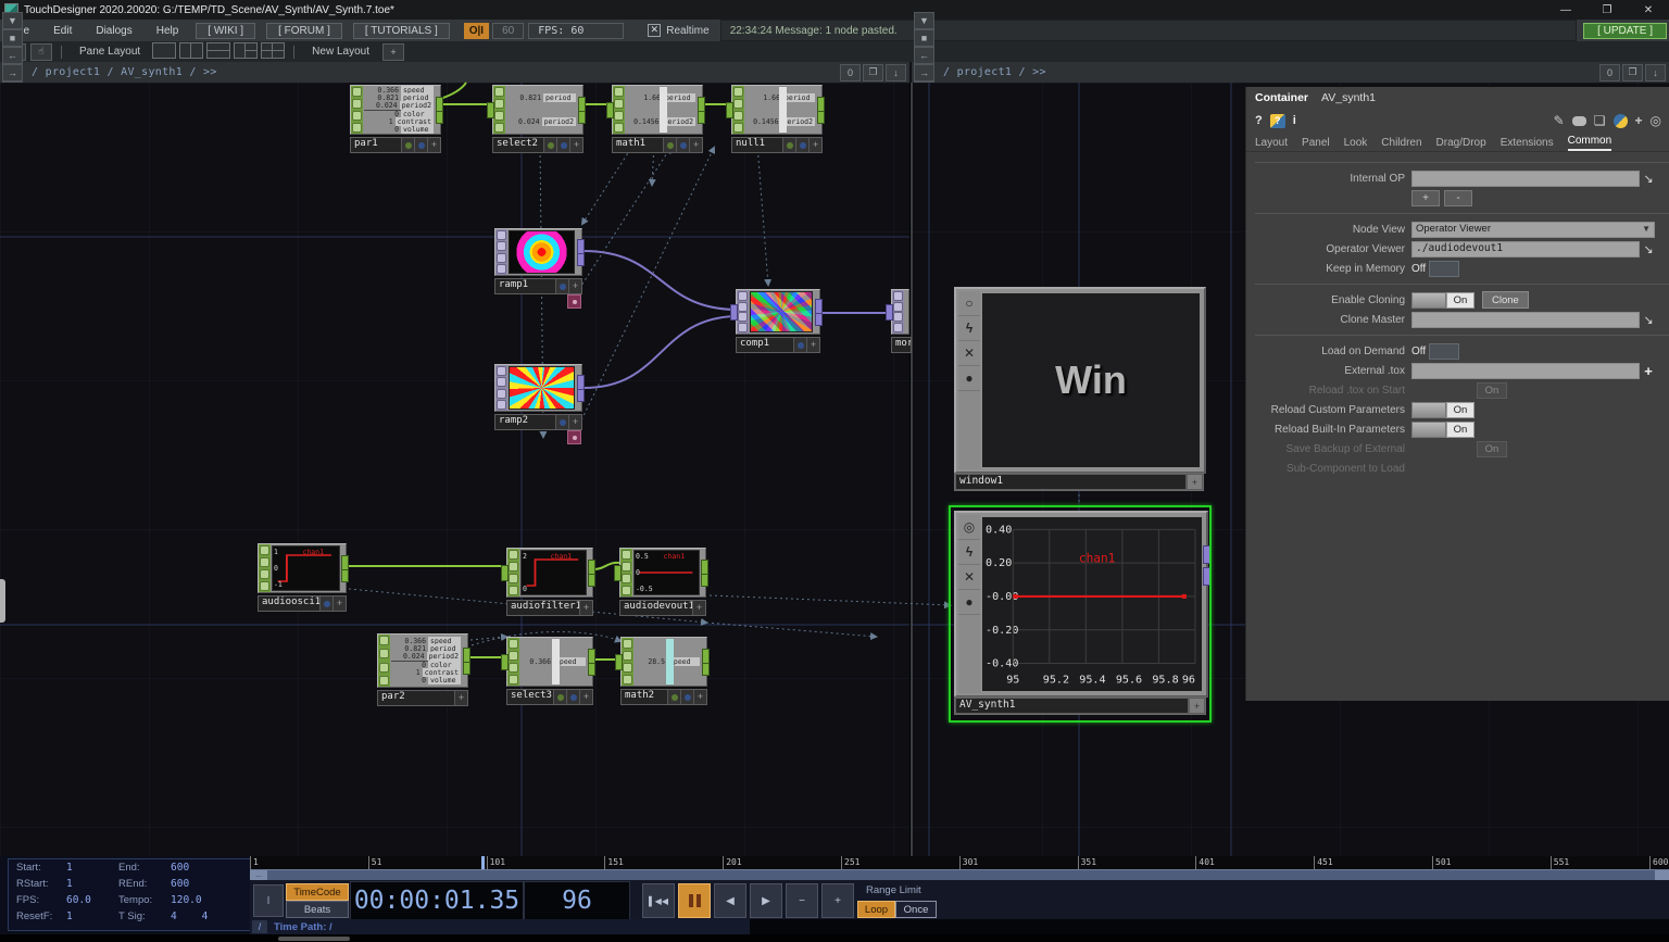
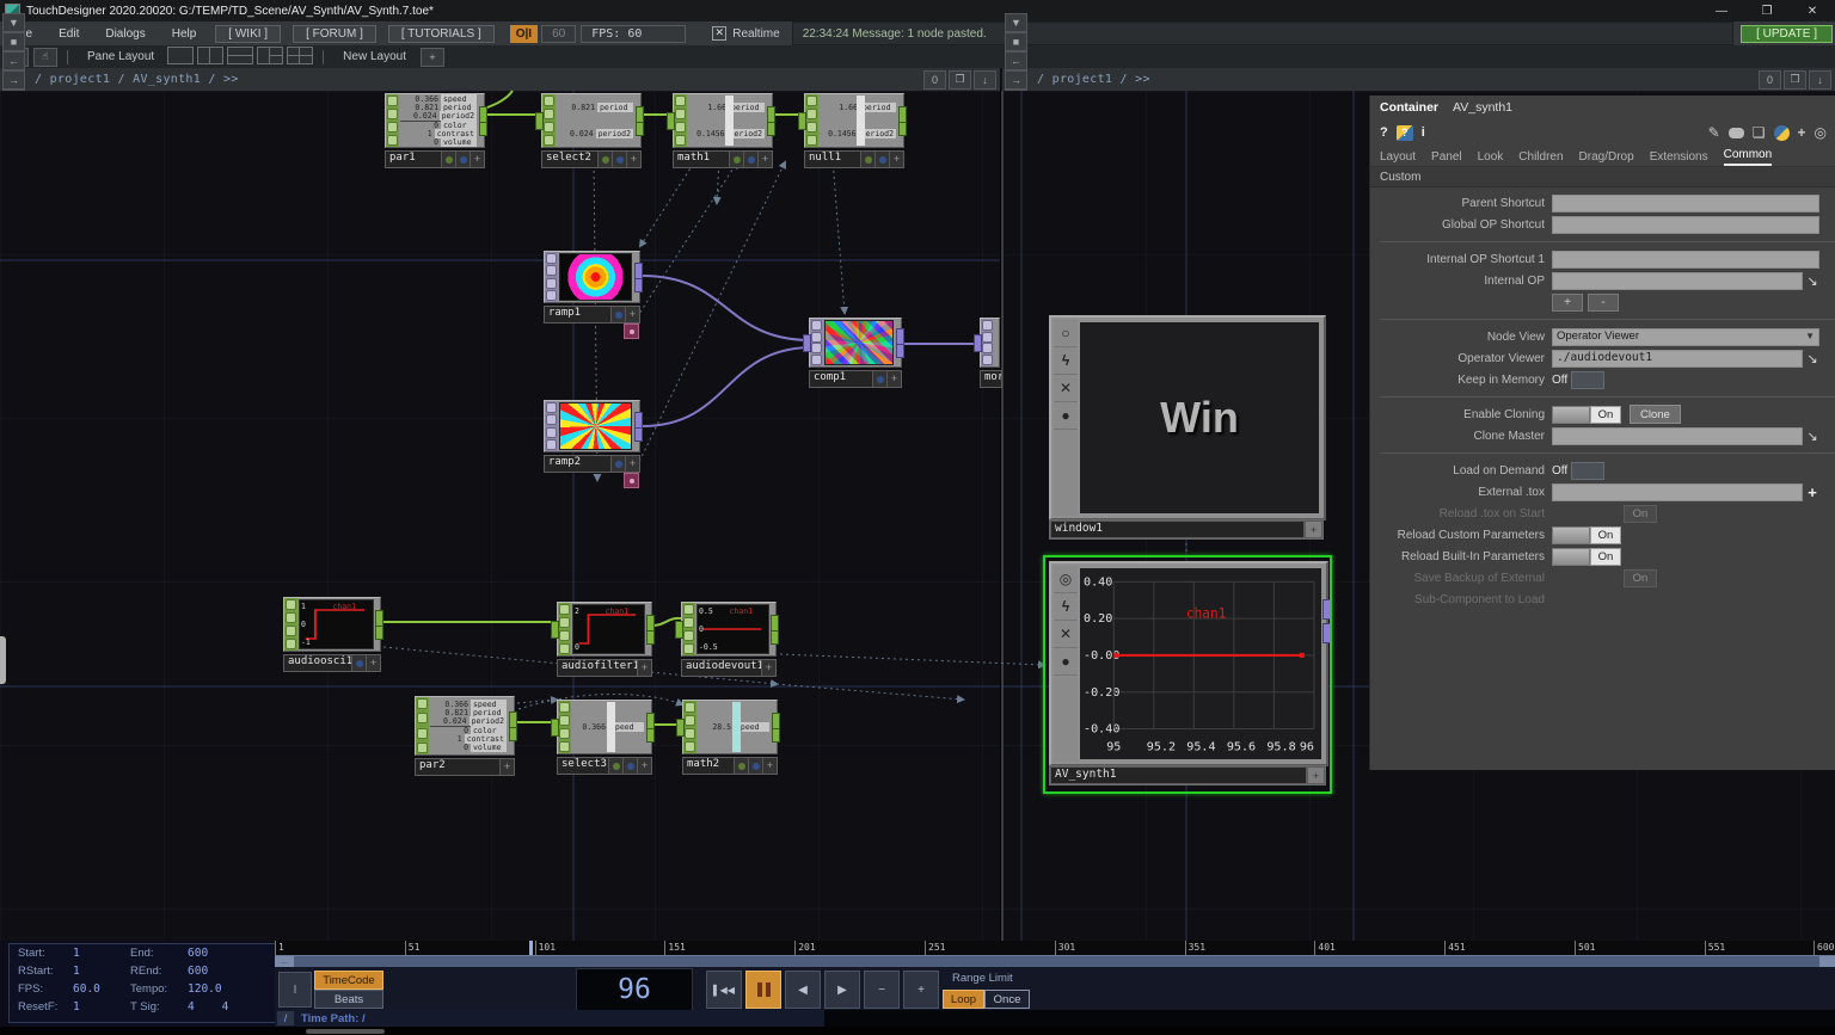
  TouchDesigner 2020.20020: G:/TEMP/TD_Scene/AV_Synth/AV_Synth.7.toe*
  —
  ❐
  ✕
  e Edit Dialogs Help
  [ WIKI ] [ FORUM ] [ TUTORIALS ]
  O|I
  60
  FPS: 60
  ✕
  Realtime
  22:34:24 Message: 1 node pasted.
  [ UPDATE ]
  ☝
  Pane Layout
  New Layout
  +
  ▼
  ■
  ←
  →
  / project1 / AV_synth1 / >>
  0
  ❐
  ↓
  ▼
  ■
  ←
  →
  / project1 / >>
  0
  ❐
  ↓
  0.366
  speed
  0.821
  period
  0.024
  period2
  0
  color
  1
  contrast
  0
  volume
  par1
  +
  0.821
  period
  0.024
  period2
  select2
  +
  1.6
  period
  0.1456
  eriod2
  math1
  +
  1.6
  period
  0.1456
  eriod2
  null1
  +
  ramp1
  +
  ramp2
  +
  comp1
  +
  mor
  1
  0
  -1
  chan1
  audioosci1
  +
  2
  0
  chan1
  audiofilter
  +
  0.5
  0
  -0.5
  chan1
  audiodevout
  +
  0.366
  speed
  0.821
  period
  0.024
  period2
  0
  color
  1
  contrast
  0
  volume
  par2
  +
  0.366
  peed
  select3
  +
  28.5
  peed
  math2
  +
  ○
  ϟ
  ✕
  ●
  Win
  window1
  +
  ◎
  ϟ
  ✕
  ●
  0.40
  0.20
  -0.0
  -0.20
  -0.40
  95
  95.2
  95.4
  95.6
  95.8
  96
  chan1
  AV_synth1
  +
  Container
  AV_synth1
  ?
  ?
  i
  ✎
  ❏
  +
  ◎
  Layout
  Panel
  Look
  Children
  Drag/Drop
  Extensions
  Common
+ Custom
+ Parent Shortcut
+ Global OP Shortcut
+ Internal OP Shortcut 1
  Internal OP
  ↘
  +
  -
  Node View
  Operator Viewer
  ▼
  Operator Viewer
  ./audiodevout1
  ↘
  Keep in Memory
  Off
  Enable Cloning
  On
  Clone
  Clone Master
  ↘
  Load on Demand
  Off
  External .tox
  +
  Reload .tox on Start
  On
  Reload Custom Parameters
  On
  Reload Built-In Parameters
  On
  Save Backup of External
  On
  Sub-Component to Load
  Start:
  1
  End:
  600
  RStart:
  1
  REnd:
  600
  FPS:
  60.0
  Tempo:
  120.0
  ResetF:
  1
  T Sig:
  4 4
  1
  51
  101
  151
  201
  251
  301
  351
  401
  451
  501
  551
  600
  I
  TimeCode
  Beats
- 00:00:01.35
  96
  ▌◀◀
  ◀
  ▶
  −
  +
  Range Limit
  Loop
  Once
  /
  Time Path: /
